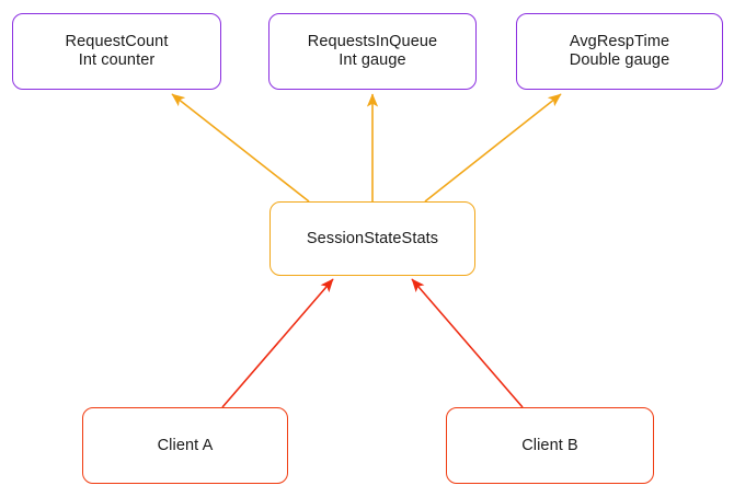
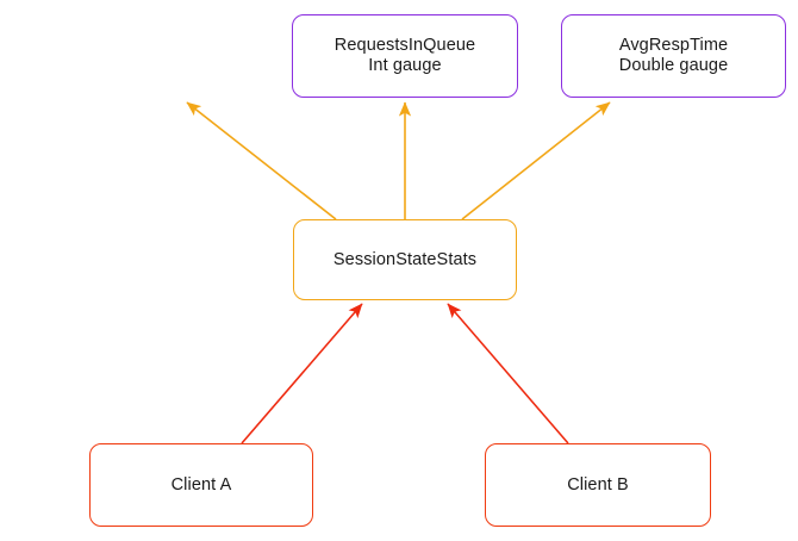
- RequestCount
- Int counter
  RequestsInQueue
  Int gauge
  AvgRespTime
  Double gauge
  SessionStateStats
  Client A
  Client B
